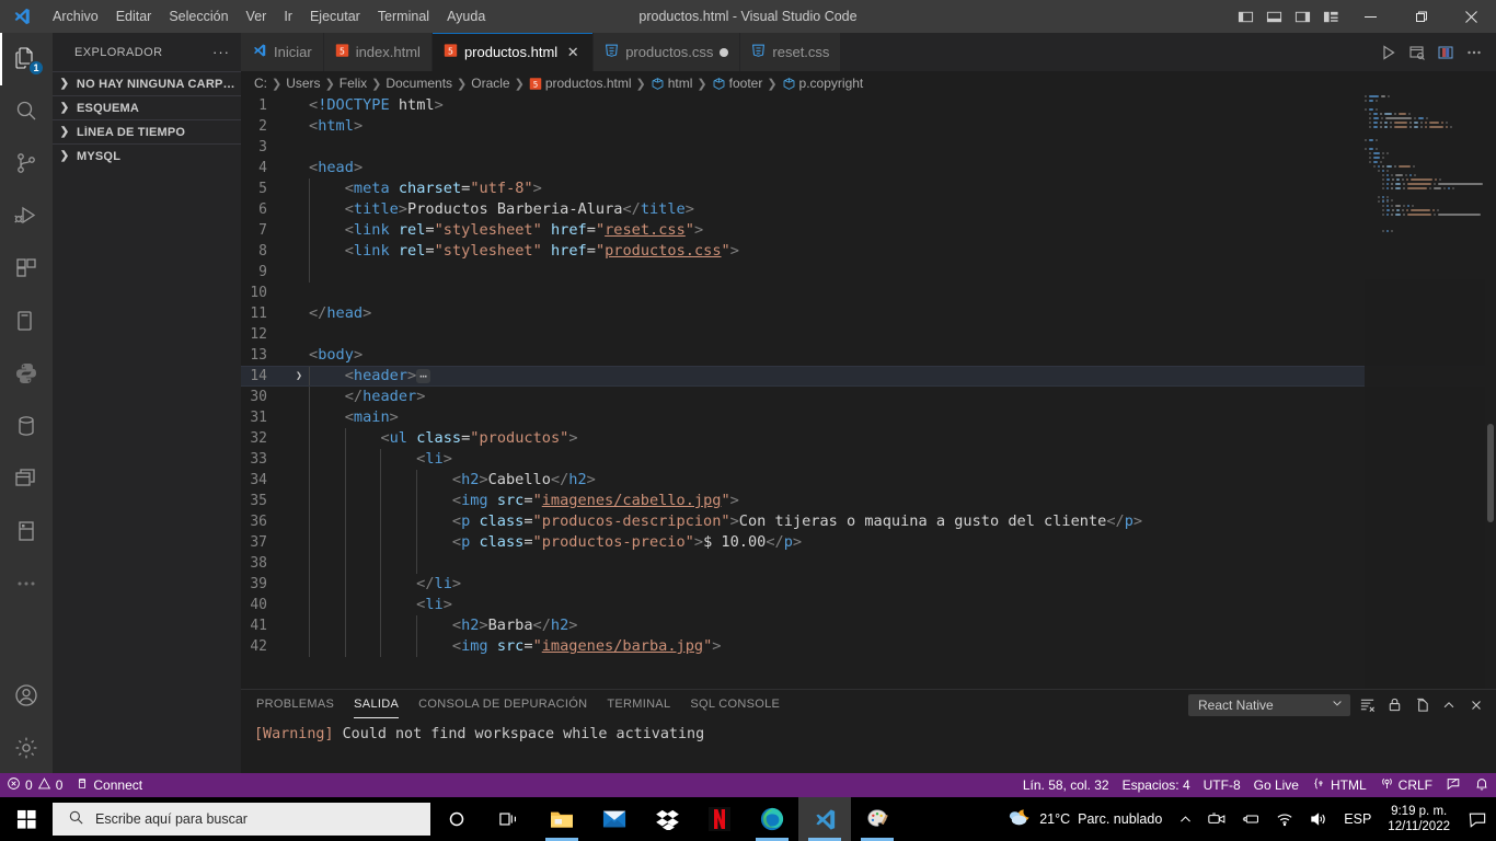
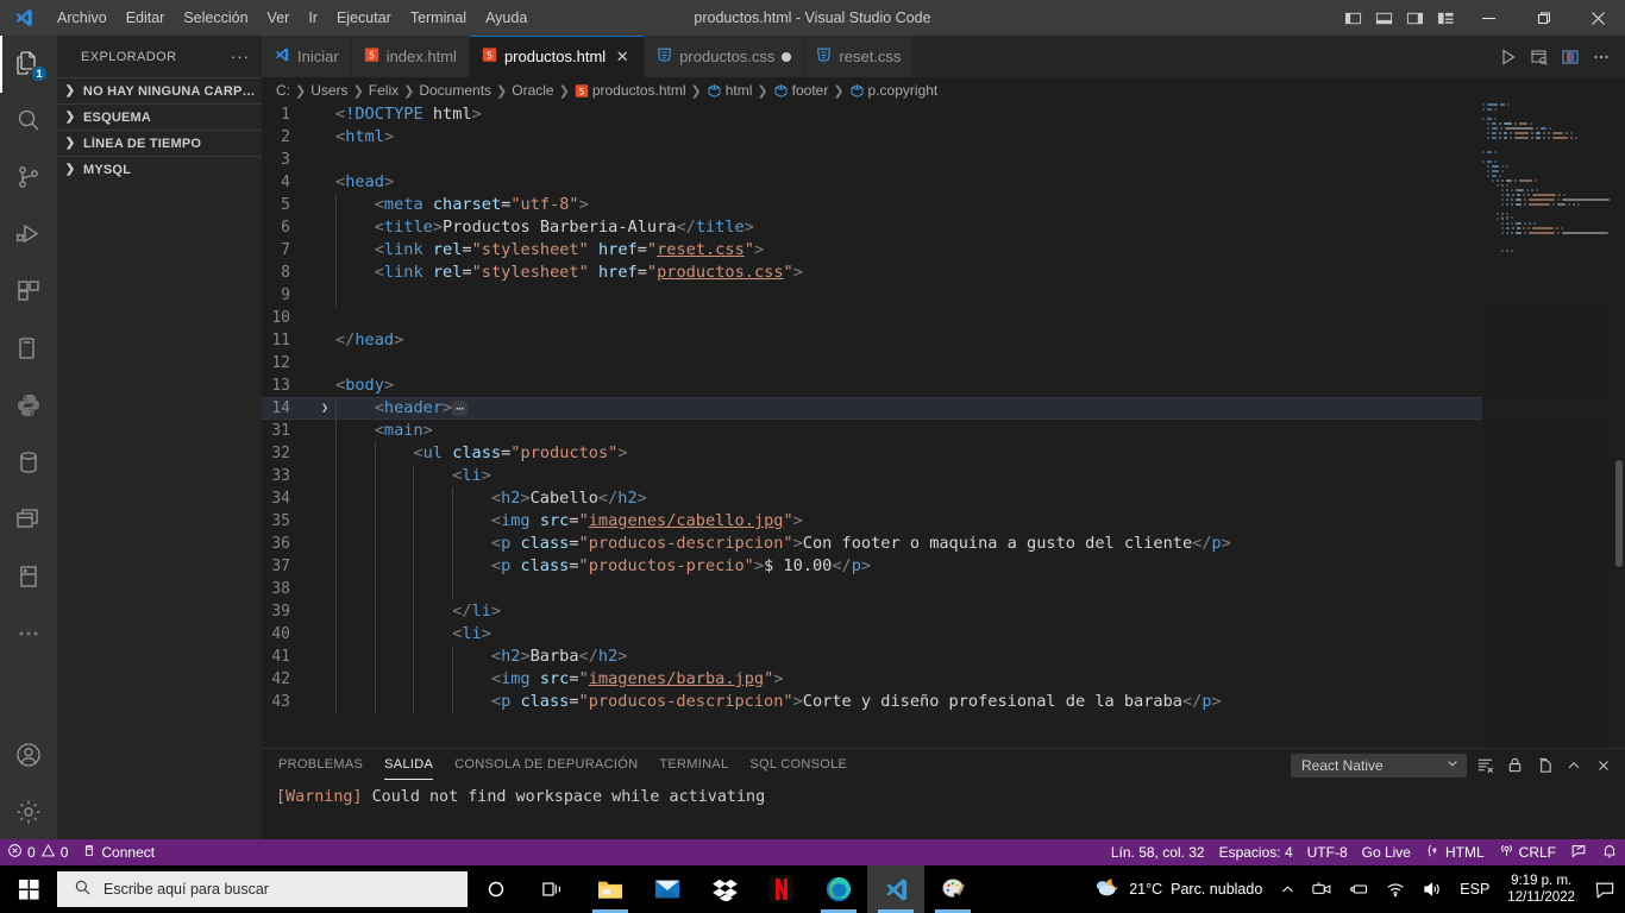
  Archivo
  Editar
  Selección
  Ver
  Ir
  Ejecutar
  Terminal
  Ayuda
  productos.html - Visual Studio Code
  1
  EXPLORADOR
  ···
  ❯
  NO HAY NINGUNA CARPE..
  ❯
  ESQUEMA
  ❯
  LÍNEA DE TIEMPO
  ❯
  MYSQL
  Iniciar
  5
  index.html
  5
  productos.html
  ✕
  productos.css
  reset.css
  C:
  ❯
  Users
  ❯
  Felix
  ❯
  Documents
  ❯
  Oracle
  ❯
  5
  productos.html
  ❯
  html
  ❯
  footer
  ❯
  p.copyright
  1
  <!DOCTYPE html>
  2
  <html>
  3
  4
  <head>
  5
  <meta charset="utf-8">
  6
  <title>Productos Barberia-Alura</title>
  7
  <link rel="stylesheet" href="reset.css">
  8
  <link rel="stylesheet" href="productos.css">
  9
  10
  11
  </head>
  12
  13
  <body>
  14
  ❯
  <header> ⋯
- 30
- </header>
  31
  <main>
  32
  <ul class="productos">
  33
  <li>
  34
  <h2>Cabello</h2>
  35
  <img src="imagenes/cabello.jpg">
  36
- <p class="producos-descripcion">Con tijeras o maquina a gusto del cliente</p>
+ <p class="producos-descripcion">Con footer o maquina a gusto del cliente</p>
  37
  <p class="productos-precio">$ 10.00</p>
  38
  39
  </li>
  40
  <li>
  41
  <h2>Barba</h2>
  42
  <img src="imagenes/barba.jpg">
+ 43
+ <p class="producos-descripcion">Corte y diseño profesional de la baraba</p>
  PROBLEMAS
  SALIDA
  CONSOLA DE DEPURACIÓN
  TERMINAL
  SQL CONSOLE
  React Native
  [Warning] Could not find workspace while activating
  0
  0
  Connect
  Lín. 58, col. 32
  Espacios: 4
  UTF-8
  Go Live
  HTML
  CRLF
  Escribe aquí para buscar
  21°C
  Parc. nublado
  ESP
  9:19 p. m.
  12/11/2022
